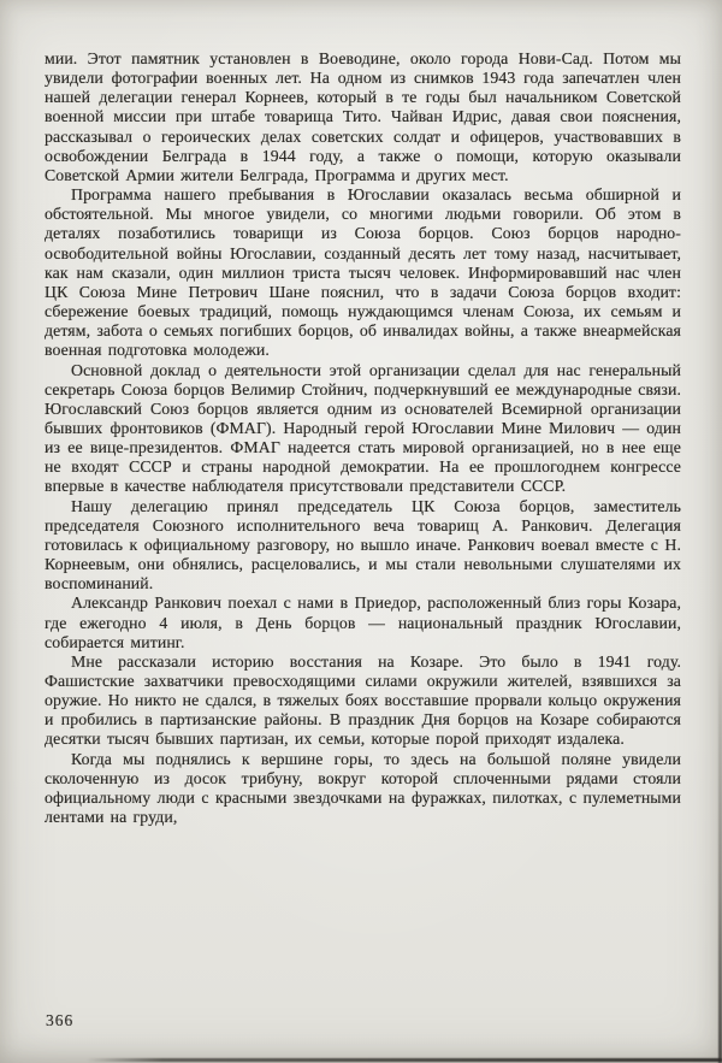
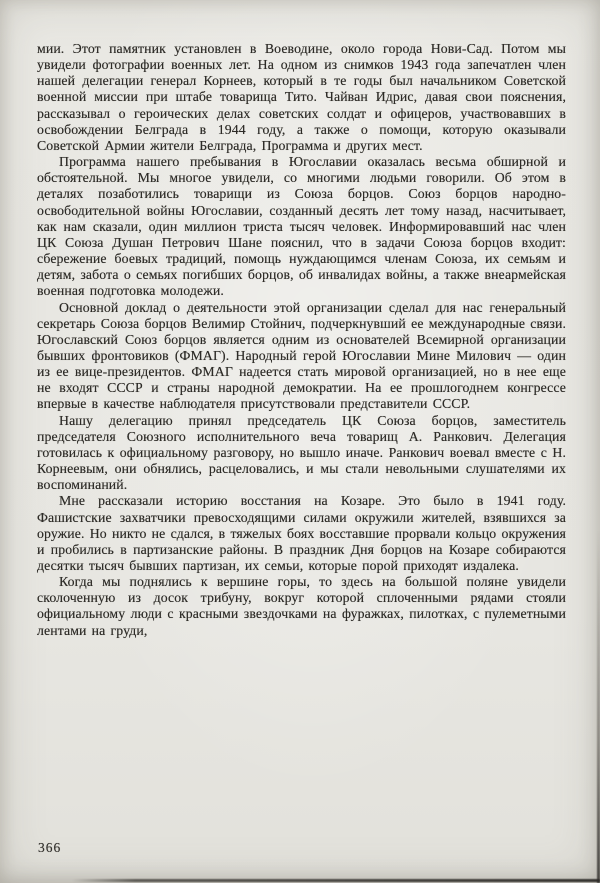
  мии. Этот памятник установлен в Воеводине, около города Нови-Сад. Потом мы увидели фотографии военных лет. На одном из снимков 1943 года запечатлен член нашей делегации генерал Корнеев, который в те годы был начальником Советской военной миссии при штабе товарища Тито. Чайван Идрис, давая свои пояснения, рассказывал о героических делах советских солдат и офицеров, участвовавших в освобождении Белграда в 1944 году, а также о помощи, которую оказывали Советской Армии жители Белграда, Программа и других мест.
- Программа нашего пребывания в Югославии оказалась весьма обширной и обстоятельной. Мы многое увидели, со многими людьми говорили. Об этом в деталях позаботились товарищи из Союза борцов. Союз борцов народно-освободительной войны Югославии, созданный десять лет тому назад, насчитывает, как нам сказали, один миллион триста тысяч человек. Информировавший нас член ЦК Союза Мине Петрович Шане пояснил, что в задачи Союза борцов входит: сбережение боевых традиций, помощь нуждающимся членам Союза, их семьям и детям, забота о семьях погибших борцов, об инвалидах войны, а также внеармейская военная подготовка молодежи.
+ Программа нашего пребывания в Югославии оказалась весьма обширной и обстоятельной. Мы многое увидели, со многими людьми говорили. Об этом в деталях позаботились товарищи из Союза борцов. Союз борцов народно-освободительной войны Югославии, созданный десять лет тому назад, насчитывает, как нам сказали, один миллион триста тысяч человек. Информировавший нас член ЦК Союза Душан Петрович Шане пояснил, что в задачи Союза борцов входит: сбережение боевых традиций, помощь нуждающимся членам Союза, их семьям и детям, забота о семьях погибших борцов, об инвалидах войны, а также внеармейская военная подготовка молодежи.
  Основной доклад о деятельности этой организации сделал для нас генеральный секретарь Союза борцов Велимир Стойнич, подчеркнувший ее международные связи. Югославский Союз борцов является одним из основателей Всемирной организации бывших фронтовиков (ФМАГ). Народный герой Югославии Мине Милович — один из ее вице-президентов. ФМАГ надеется стать мировой организацией, но в нее еще не входят СССР и страны народной демократии. На ее прошлогоднем конгрессе впервые в качестве наблюдателя присутствовали представители СССР.
  Нашу делегацию принял председатель ЦК Союза борцов, заместитель председателя Союзного исполнительного веча товарищ А. Ранкович. Делегация готовилась к официальному разговору, но вышло иначе. Ранкович воевал вместе с Н. Корнеевым, они обнялись, расцеловались, и мы стали невольными слушателями их воспоминаний.
- Александр Ранкович поехал с нами в Приедор, расположенный близ горы Козара, где ежегодно 4 июля, в День борцов — национальный праздник Югославии, собирается митинг.
  Мне рассказали историю восстания на Козаре. Это было в 1941 году. Фашистские захватчики превосходящими силами окружили жителей, взявшихся за оружие. Но никто не сдался, в тяжелых боях восставшие прорвали кольцо окружения и пробились в партизанские районы. В праздник Дня борцов на Козаре собираются десятки тысяч бывших партизан, их семьи, которые порой приходят издалека.
  Когда мы поднялись к вершине горы, то здесь на большой поляне увидели сколоченную из досок трибуну, вокруг которой сплоченными рядами стояли официальному люди с красными звездочками на фуражках, пилотках, с пулеметными лентами на груди,
  366
